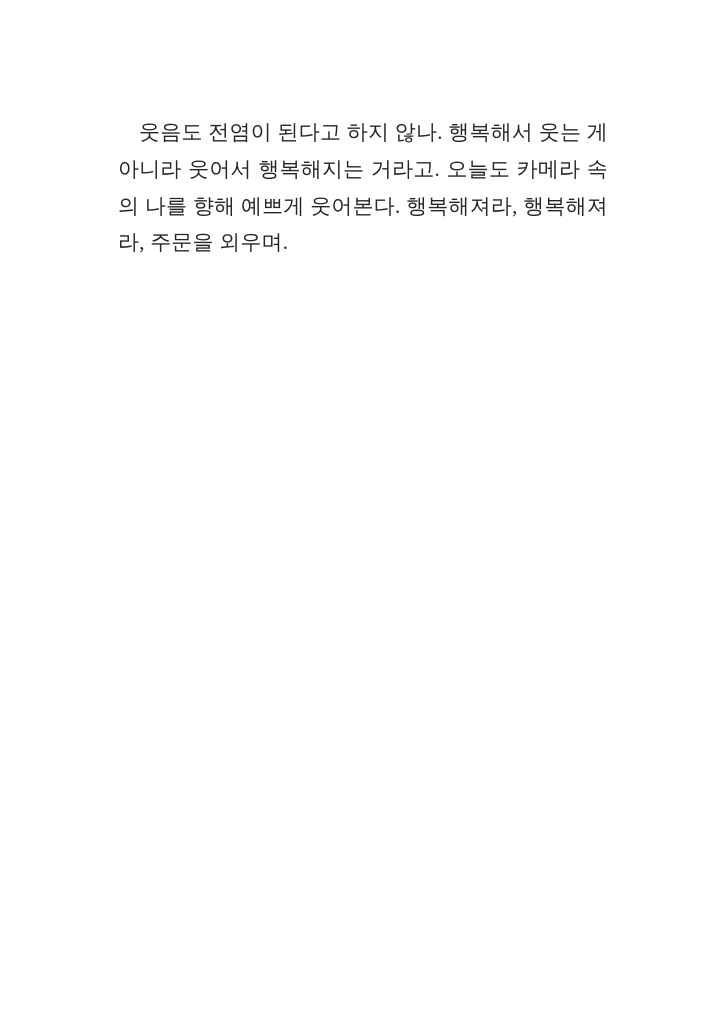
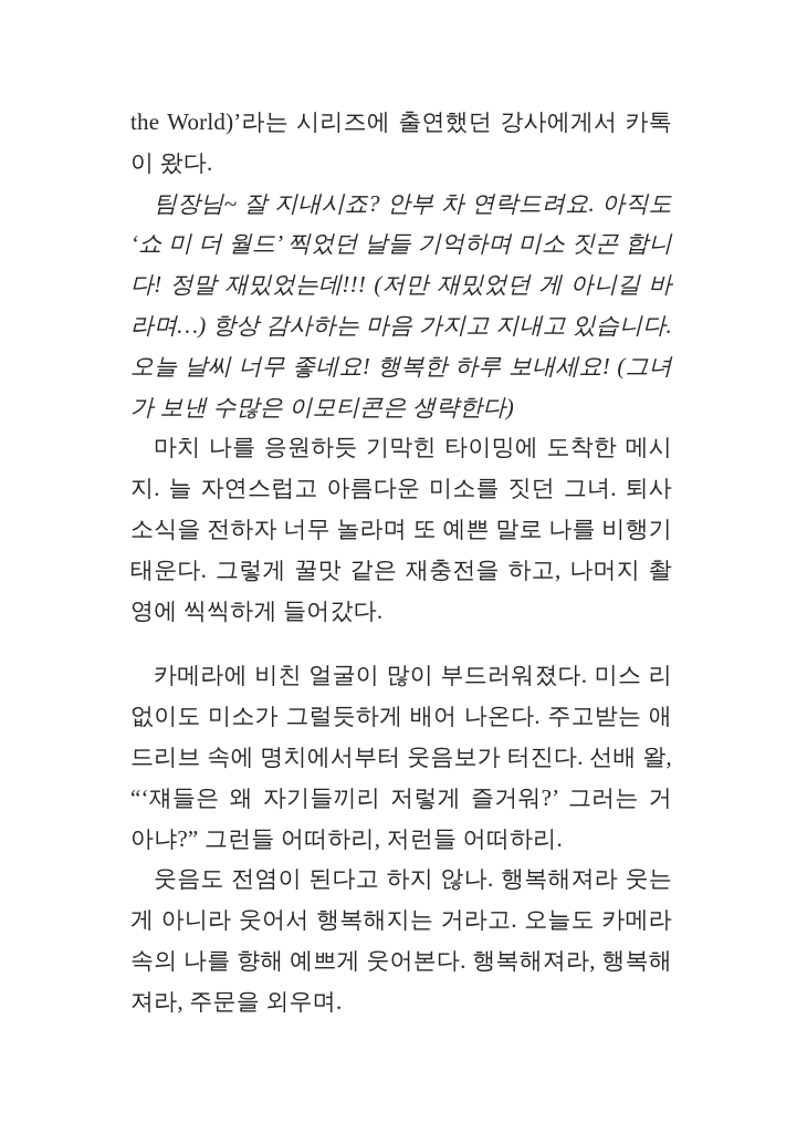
+ the World)’라는 시리즈에 출연했던 강사에게서 카톡이 왔다.
+ 팀장님~ 잘 지내시죠? 안부 차 연락드려요. 아직도 ‘쇼 미 더 월드’ 찍었던 날들 기억하며 미소 짓곤 합니다! 정말 재밌었는데!!! (저만 재밌었던 게 아니길 바라며…) 항상 감사하는 마음 가지고 지내고 있습니다. 오늘 날씨 너무 좋네요! 행복한 하루 보내세요! (그녀가 보낸 수많은 이모티콘은 생략한다)
+ 마치 나를 응원하듯 기막힌 타이밍에 도착한 메시지. 늘 자연스럽고 아름다운 미소를 짓던 그녀. 퇴사 소식을 전하자 너무 놀라며 또 예쁜 말로 나를 비행기 태운다. 그렇게 꿀맛 같은 재충전을 하고, 나머지 촬영에 씩씩하게 들어갔다.
+ 카메라에 비친 얼굴이 많이 부드러워졌다. 미스 리 없이도 미소가 그럴듯하게 배어 나온다. 주고받는 애드리브 속에 명치에서부터 웃음보가 터진다. 선배 왈, “‘쟤들은 왜 자기들끼리 저렇게 즐거워?’ 그러는 거 아냐?” 그런들 어떠하리, 저런들 어떠하리.
- 웃음도 전염이 된다고 하지 않나. 행복해서 웃는 게 아니라 웃어서 행복해지는 거라고. 오늘도 카메라 속의 나를 향해 예쁘게 웃어본다. 행복해져라, 행복해져라, 주문을 외우며.
+ 웃음도 전염이 된다고 하지 않나. 행복해져라 웃는 게 아니라 웃어서 행복해지는 거라고. 오늘도 카메라 속의 나를 향해 예쁘게 웃어본다. 행복해져라, 행복해져라, 주문을 외우며.
